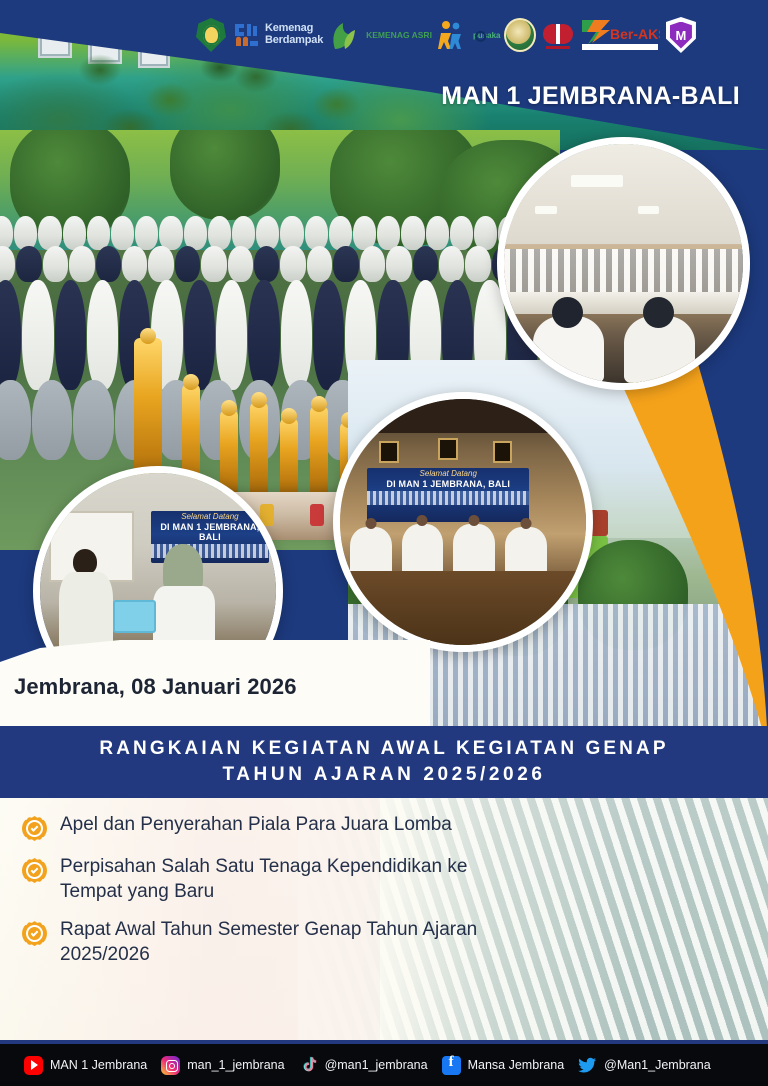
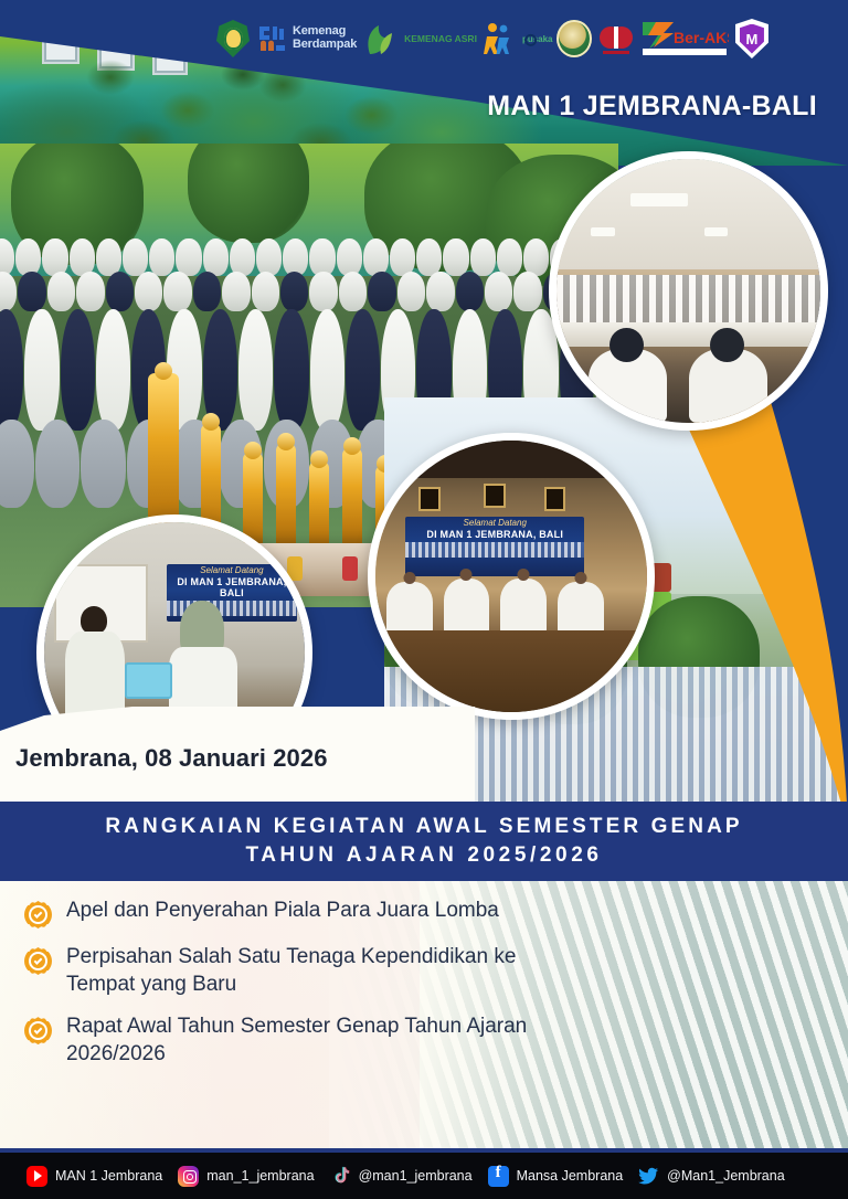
  Kemenag
  Berdampak
  KEMENAG ASRI
  Ber-AK
  M
  MAN 1 JEMBRANA-BALI
  Selamat Datang
  DI MAN 1 JEMBRANA, BALI
  Selamat Datang
  DI MAN 1 JEMBRANA, BALI
  Jembrana, 08 Januari 2026
- RANGKAIAN KEGIATAN AWAL KEGIATAN GENAP
+ RANGKAIAN KEGIATAN AWAL SEMESTER GENAP
  TAHUN AJARAN 2025/2026
  Apel dan Penyerahan Piala Para Juara Lomba
  Perpisahan Salah Satu Tenaga Kependidikan ke Tempat yang Baru
- Rapat Awal Tahun Semester Genap Tahun Ajaran 2025/2026
+ Rapat Awal Tahun Semester Genap Tahun Ajaran 2026/2026
  MAN 1 Jembrana
  man_1_jembrana
  @man1_jembrana
  Mansa Jembrana
  @Man1_Jembrana
